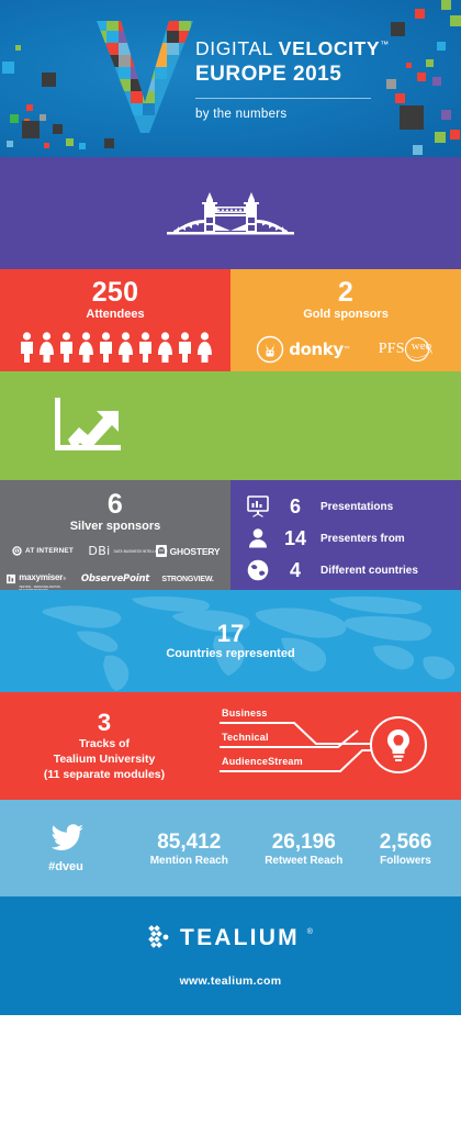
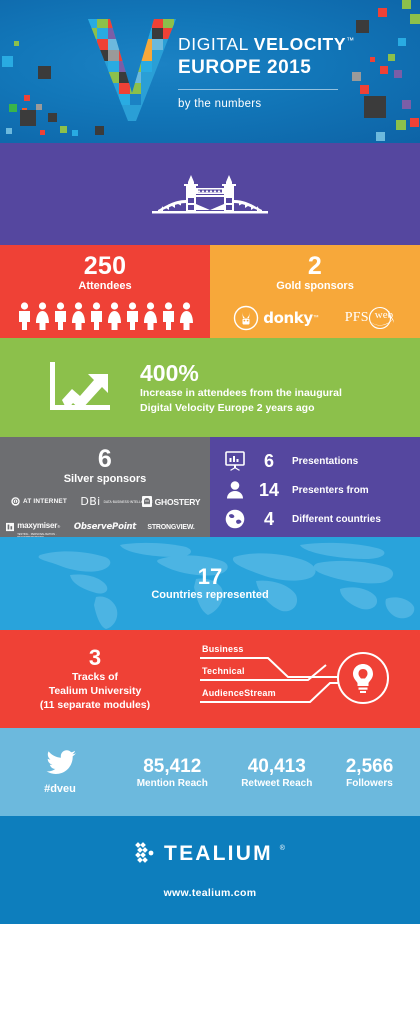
  DIGITAL VELOCITY™
  EUROPE 2015
  by the numbers
  250
  Attendees
  2
  Gold sponsors
  donky
  PFS
  web
+ 400%
+ Increase in attendees from the inaugural
+ Digital Velocity Europe 2 years ago
  6
  Silver sponsors
  DBi
  GHOSTERY
  maxymiser
  ObservePoint
  6
  Presentations
  14
  Presenters from
  4
  Different countries
  17
  Countries represented
  3
  Tracks of
  Tealium University
  (11 separate modules)
  Business
  Technical
  AudienceStream
  #dveu
  85,412
  Mention Reach
- 26,196
+ 40,413
  Retweet Reach
  2,566
  Followers
  TEALIUM
  www.tealium.com
